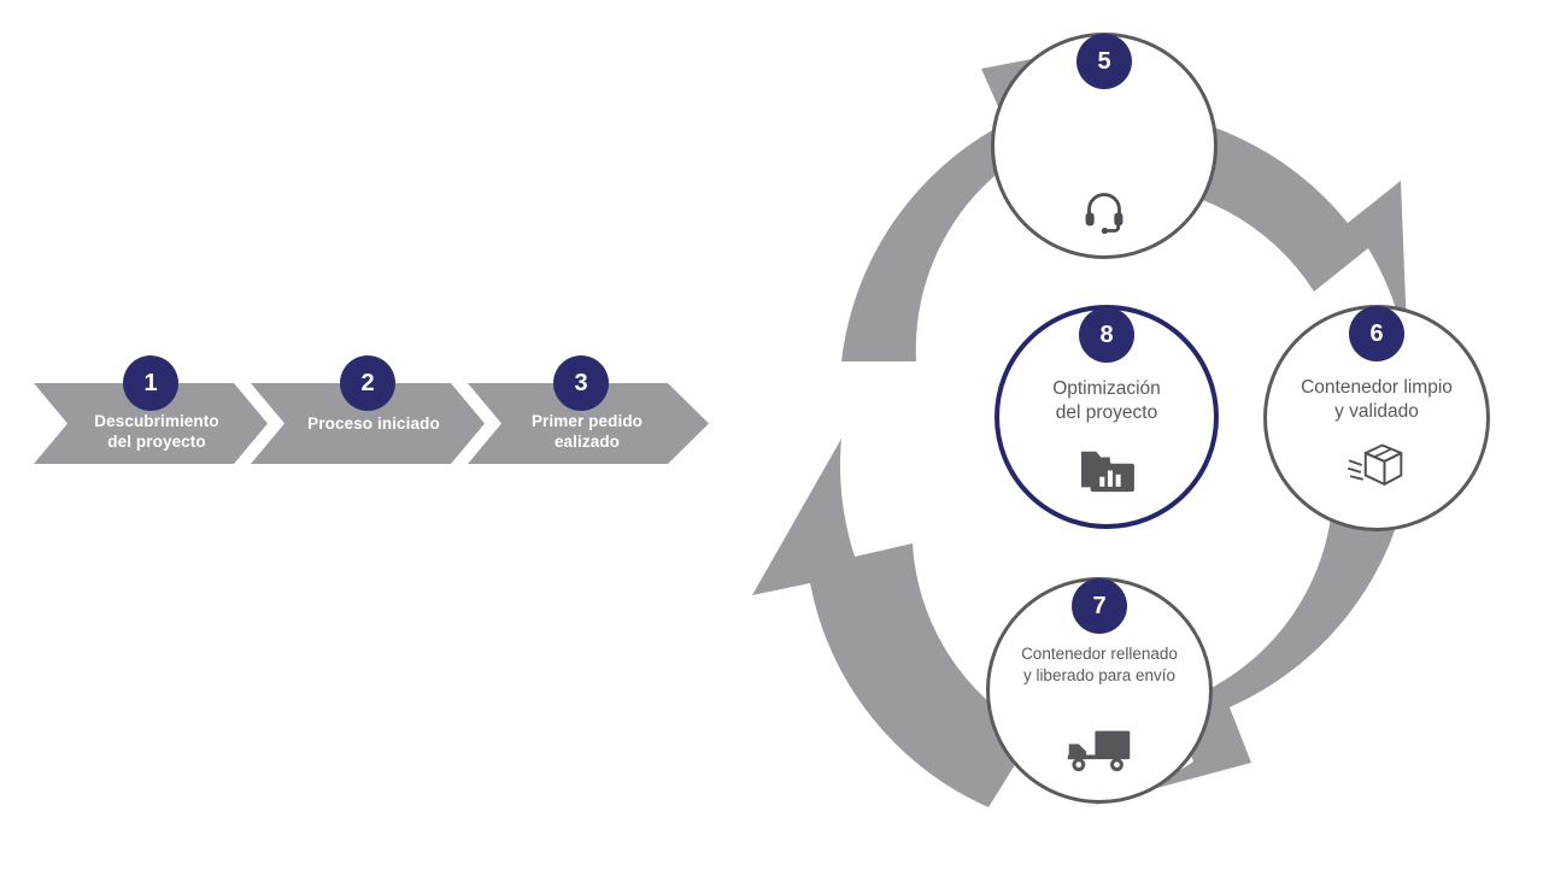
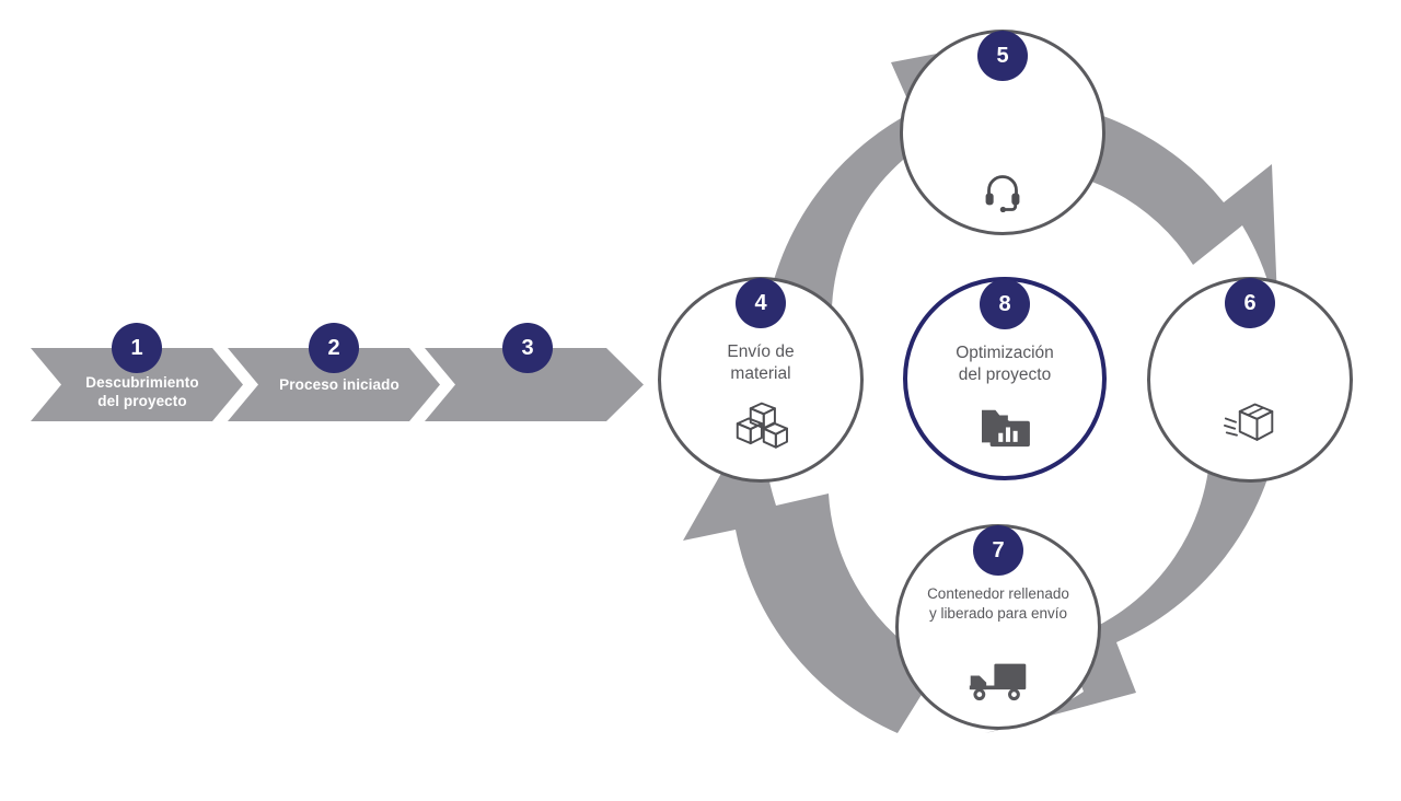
  1
  Descubrimiento
  del proyecto
  2
  Proceso iniciado
  3
- Primer pedido
- ealizado
  5
+ 4
+ Envío de
+ material
  8
  Optimización
  del proyecto
  6
- Contenedor limpio
- y validado
  7
  Contenedor rellenado
  y liberado para envío
